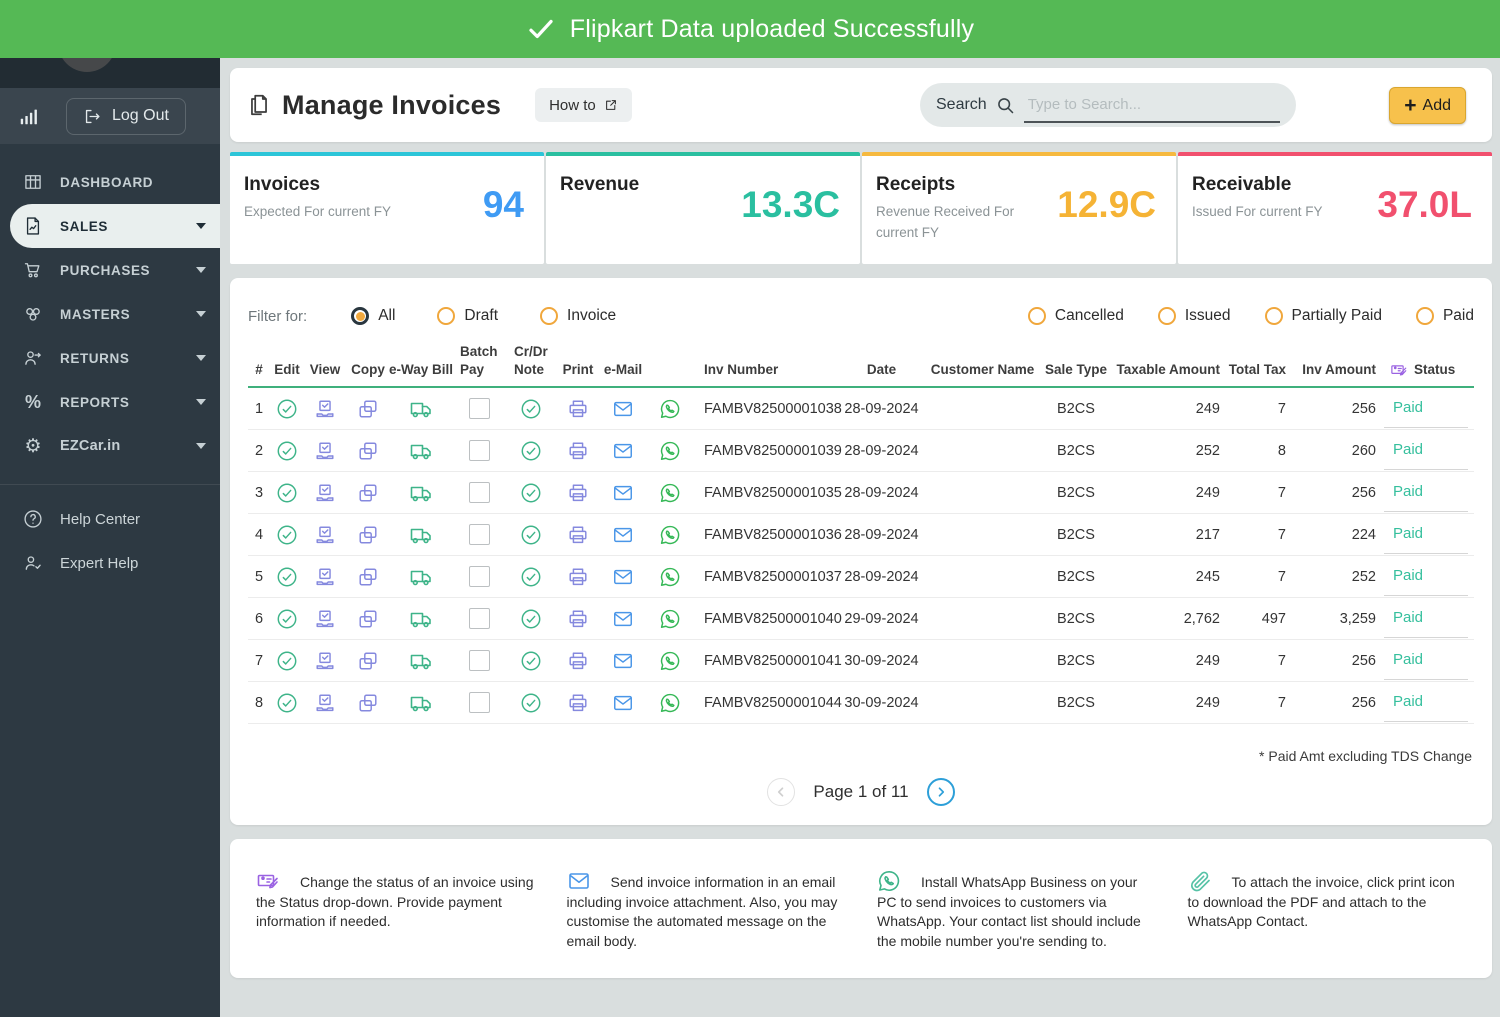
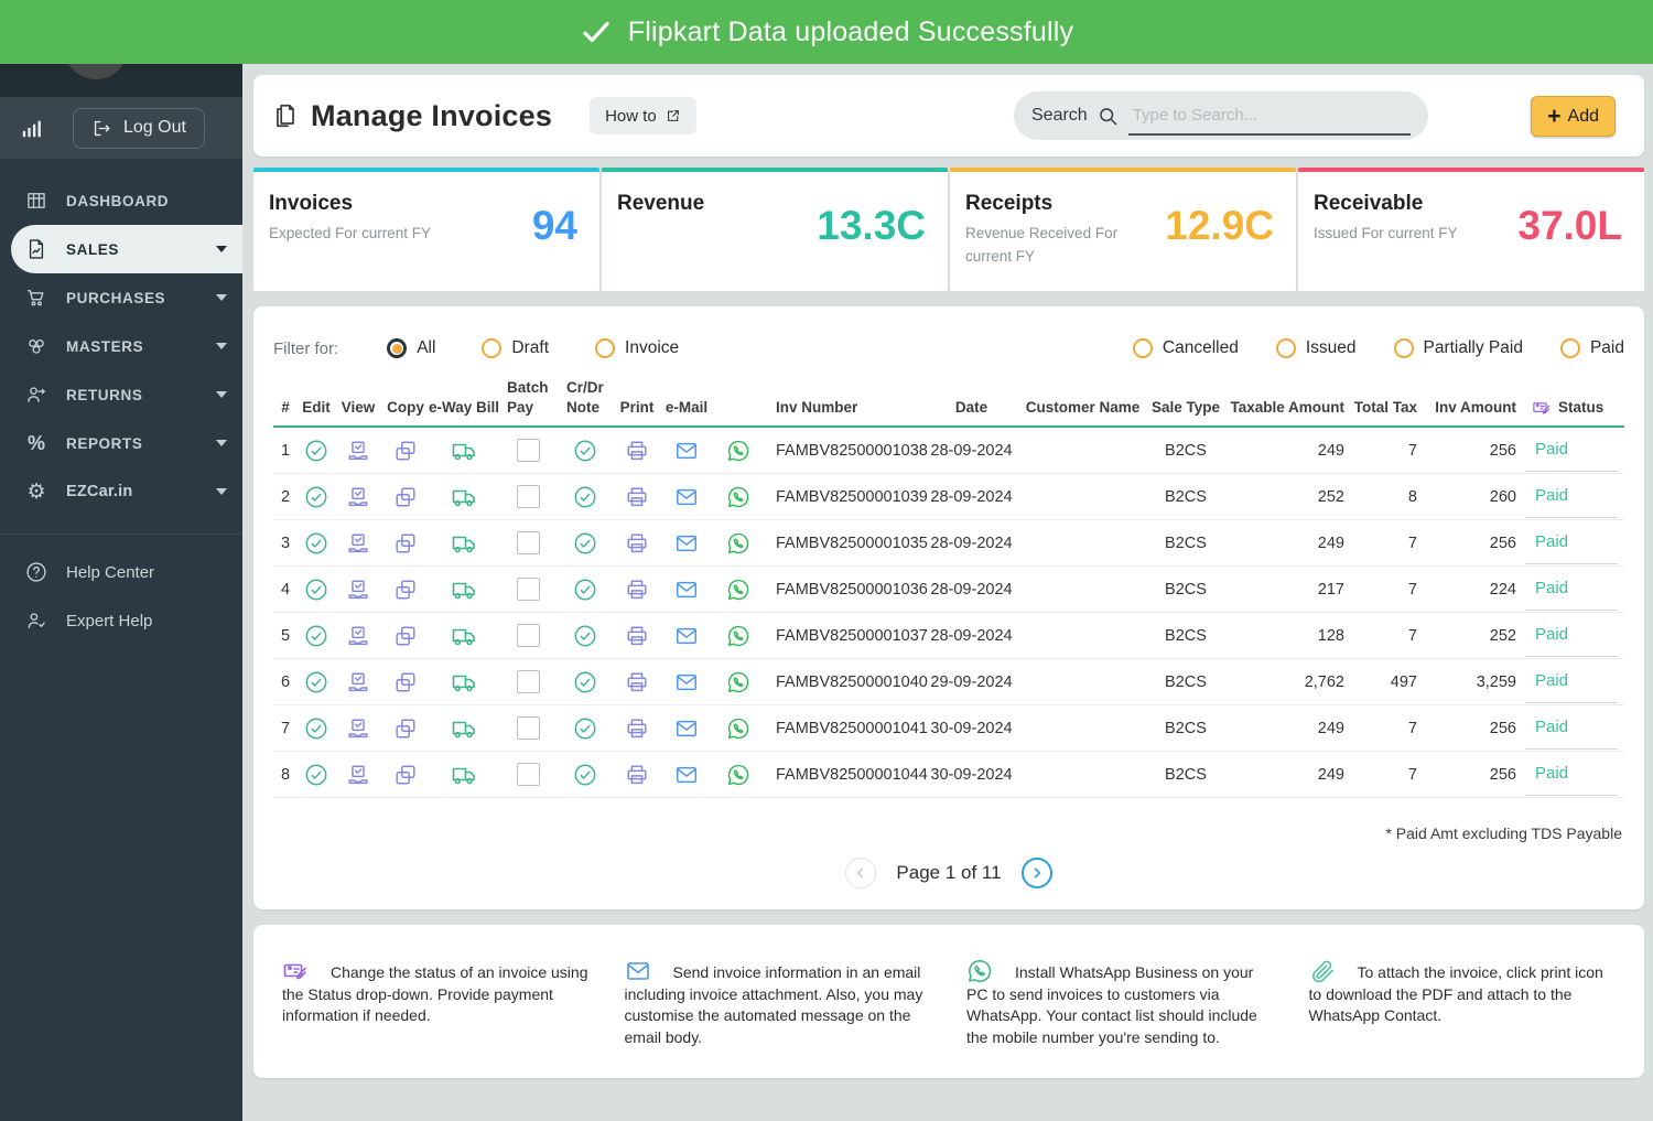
  Flipkart Data uploaded Successfully
  Log Out
  DASHBOARD
  SALES
  PURCHASES
  MASTERS
  RETURNS
  %
  REPORTS
  ⚙
  EZCar.in
  Help Center
  Expert Help
  Manage Invoices
  How to
  Search
  Type to Search...
  +
  Add
  Invoices
  Expected For current FY
  94
  Revenue
  13.3C
  Receipts
  Revenue Received For current FY
  12.9C
  Receivable
  Issued For current FY
  37.0L
  Filter for:
  All
  Draft
  Invoice
  Cancelled
  Issued
  Partially Paid
  Paid
  #
  Edit
  View
  Copy
  e-Way Bill
  Batch Pay
  Cr/Dr Note
  Print
  e-Mail
  Inv Number
  Date
  Customer Name
  Sale Type
  Taxable Amount
  Total Tax
  Inv Amount
  Status
  1
  FAMBV82500001038
  28-09-2024
  B2CS
  249
  7
  256
  Paid
  2
  FAMBV82500001039
  28-09-2024
  B2CS
  252
  8
  260
  Paid
  3
  FAMBV82500001035
  28-09-2024
  B2CS
  249
  7
  256
  Paid
  4
  FAMBV82500001036
  28-09-2024
  B2CS
  217
  7
  224
  Paid
  5
  FAMBV82500001037
  28-09-2024
  B2CS
- 245
+ 128
  7
  252
  Paid
  6
  FAMBV82500001040
  29-09-2024
  B2CS
  2,762
  497
  3,259
  Paid
  7
  FAMBV82500001041
  30-09-2024
  B2CS
  249
  7
  256
  Paid
  8
  FAMBV82500001044
  30-09-2024
  B2CS
  249
  7
  256
  Paid
- * Paid Amt excluding TDS Change
+ * Paid Amt excluding TDS Payable
  Page 1 of 11
  Change the status of an invoice using the Status drop-down. Provide payment information if needed.
  Send invoice information in an email including invoice attachment. Also, you may customise the automated message on the email body.
  Install WhatsApp Business on your PC to send invoices to customers via WhatsApp. Your contact list should include the mobile number you're sending to.
  To attach the invoice, click print icon to download the PDF and attach to the WhatsApp Contact.
